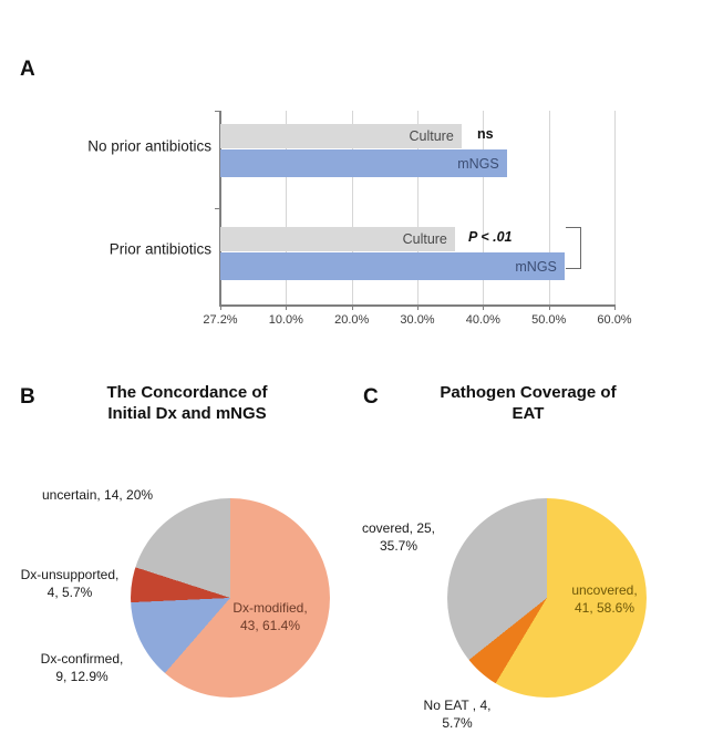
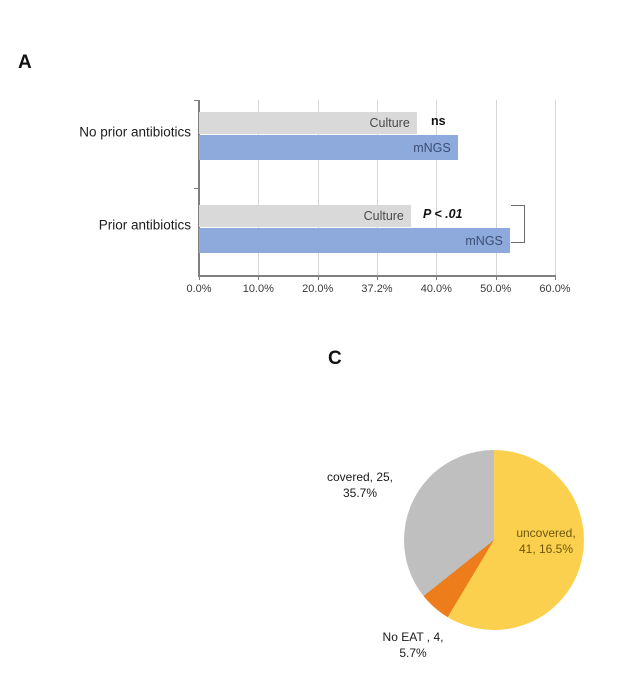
  A
- 27.2%
+ 0.0%
  10.0%
  20.0%
- 30.0%
+ 37.2%
  40.0%
  50.0%
  60.0%
  No prior antibiotics
  Prior antibiotics
  Culture
  mNGS
  ns
  Culture
  mNGS
  P < .01
- B
- The Concordance of
- Initial Dx and mNGS
- uncertain, 14, 20%
- Dx-unsupported,
- 4, 5.7%
- Dx-confirmed,
- 9, 12.9%
- Dx-modified,
- 43, 61.4%
  C
- Pathogen Coverage of
- EAT
  covered, 25,
  35.7%
  No EAT , 4,
  5.7%
  uncovered,
- 41, 58.6%
+ 41, 16.5%
